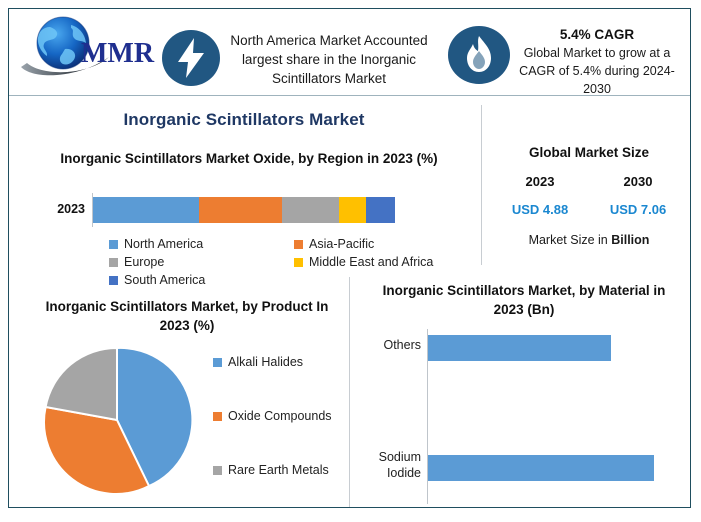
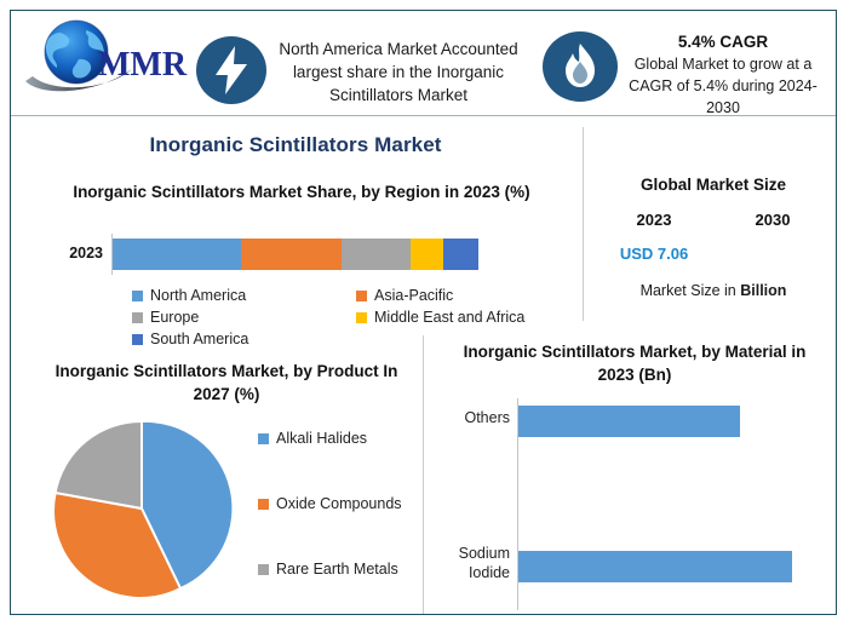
  MMR
  North America Market Accounted largest share in the Inorganic Scintillators Market
  5.4% CAGR
  Global Market to grow at a CAGR of 5.4% during 2024-2030
  Inorganic Scintillators Market
- Inorganic Scintillators Market Oxide, by Region in 2023 (%)
+ Inorganic Scintillators Market Share, by Region in 2023 (%)
  2023
  North America
  Asia-Pacific
  Europe
  Middle East and Africa
  South America
  Global Market Size
  2023
  2030
- USD 4.88
  USD 7.06
  Market Size in Billion
- Inorganic Scintillators Market, by Product In 2023 (%)
+ Inorganic Scintillators Market, by Product In 2027 (%)
  Alkali Halides
  Oxide Compounds
  Rare Earth Metals
  Inorganic Scintillators Market, by Material in 2023 (Bn)
  Others
  Sodium Iodide
